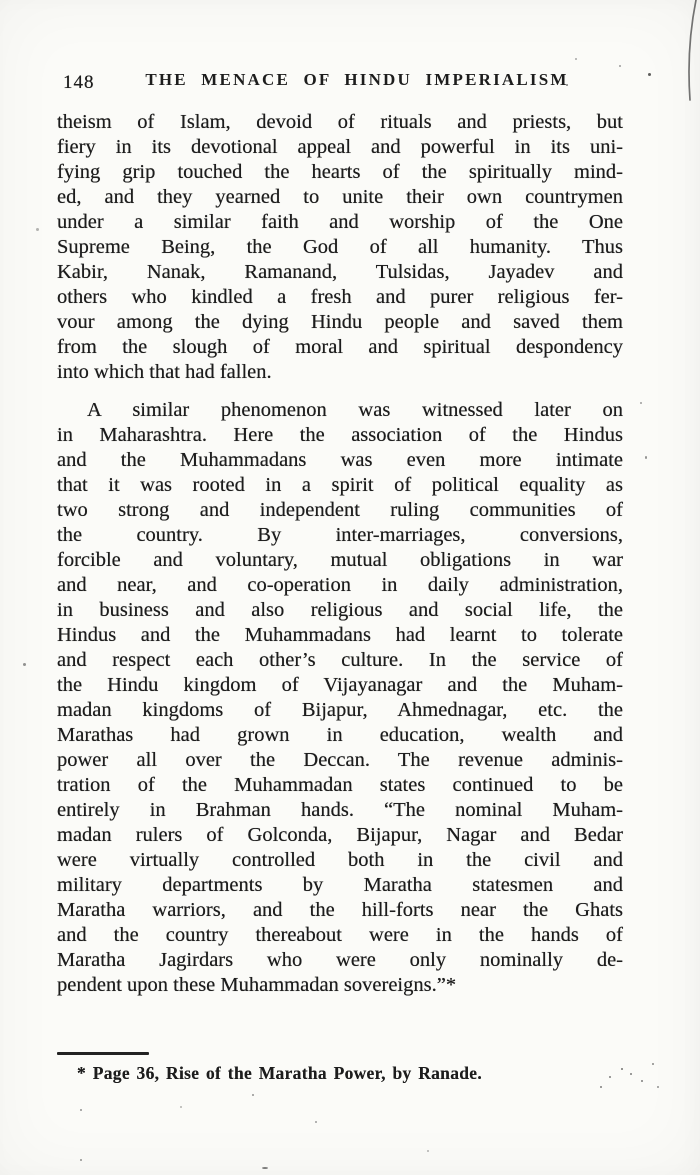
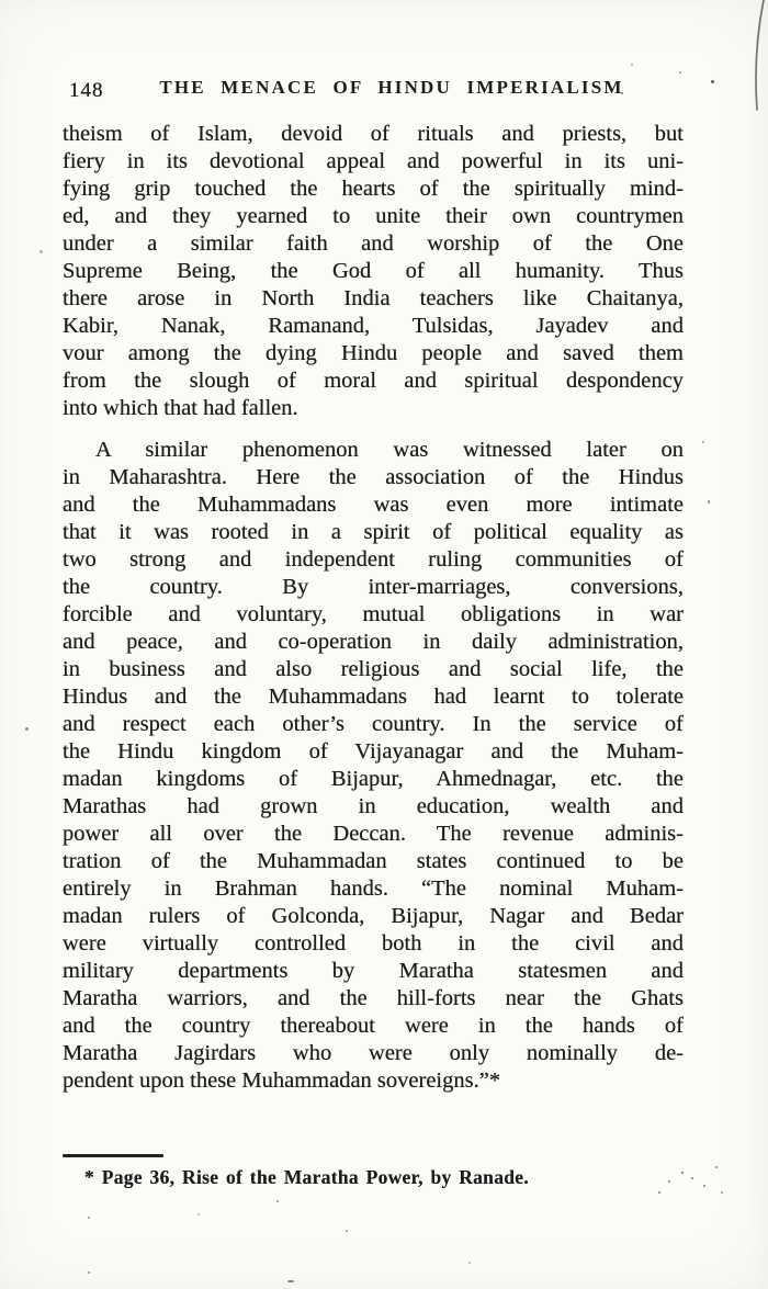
  148
  THE MENACE OF HINDU IMPERIALISM
  theism of Islam, devoid of rituals and priests, but
  fiery in its devotional appeal and powerful in its uni-
  fying grip touched the hearts of the spiritually mind-
  ed, and they yearned to unite their own countrymen
  under a similar faith and worship of the One
  Supreme Being, the God of all humanity. Thus
+ there arose in North India teachers like Chaitanya,
  Kabir, Nanak, Ramanand, Tulsidas, Jayadev and
- others who kindled a fresh and purer religious fer-
  vour among the dying Hindu people and saved them
  from the slough of moral and spiritual despondency
  into which that had fallen.
  A similar phenomenon was witnessed later on
  in Maharashtra. Here the association of the Hindus
  and the Muhammadans was even more intimate
  that it was rooted in a spirit of political equality as
  two strong and independent ruling communities of
  the country. By inter-marriages, conversions,
  forcible and voluntary, mutual obligations in war
- and near, and co-operation in daily administration,
+ and peace, and co-operation in daily administration,
  in business and also religious and social life, the
  Hindus and the Muhammadans had learnt to tolerate
- and respect each other’s culture. In the service of
+ and respect each other’s country. In the service of
  the Hindu kingdom of Vijayanagar and the Muham-
  madan kingdoms of Bijapur, Ahmednagar, etc. the
  Marathas had grown in education, wealth and
  power all over the Deccan. The revenue adminis-
  tration of the Muhammadan states continued to be
  entirely in Brahman hands. “The nominal Muham-
  madan rulers of Golconda, Bijapur, Nagar and Bedar
  were virtually controlled both in the civil and
  military departments by Maratha statesmen and
  Maratha warriors, and the hill-forts near the Ghats
  and the country thereabout were in the hands of
  Maratha Jagirdars who were only nominally de-
  pendent upon these Muhammadan sovereigns.”*
  * Page 36, Rise of the Maratha Power, by Ranade.
